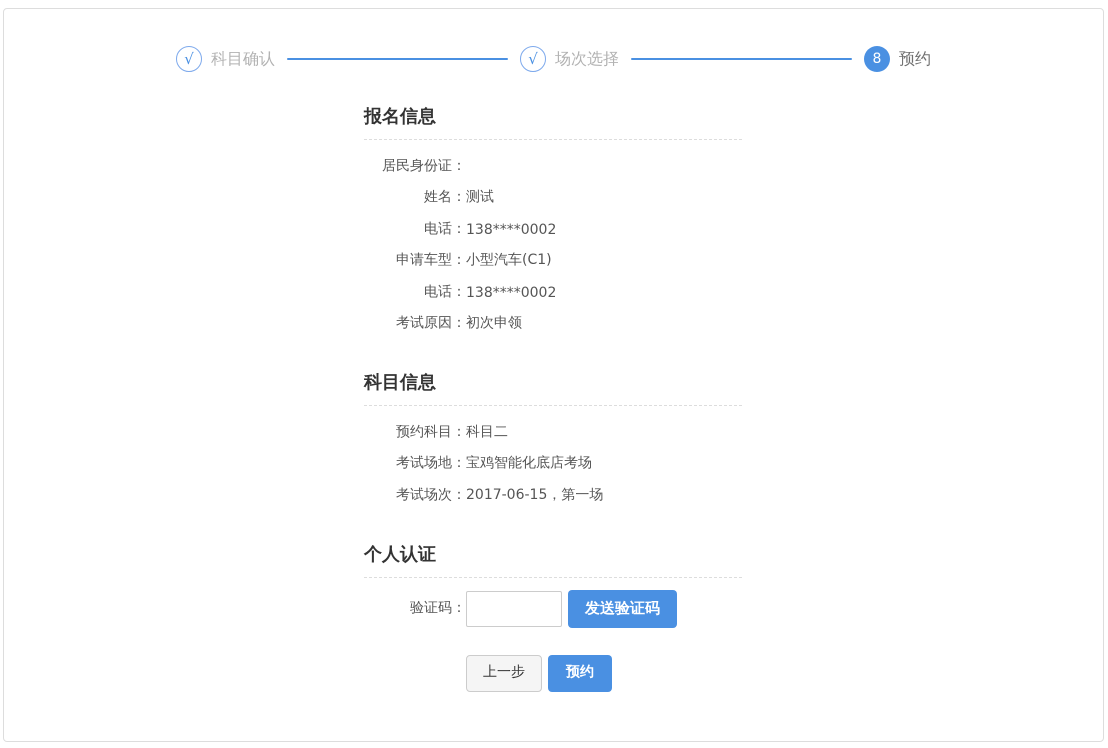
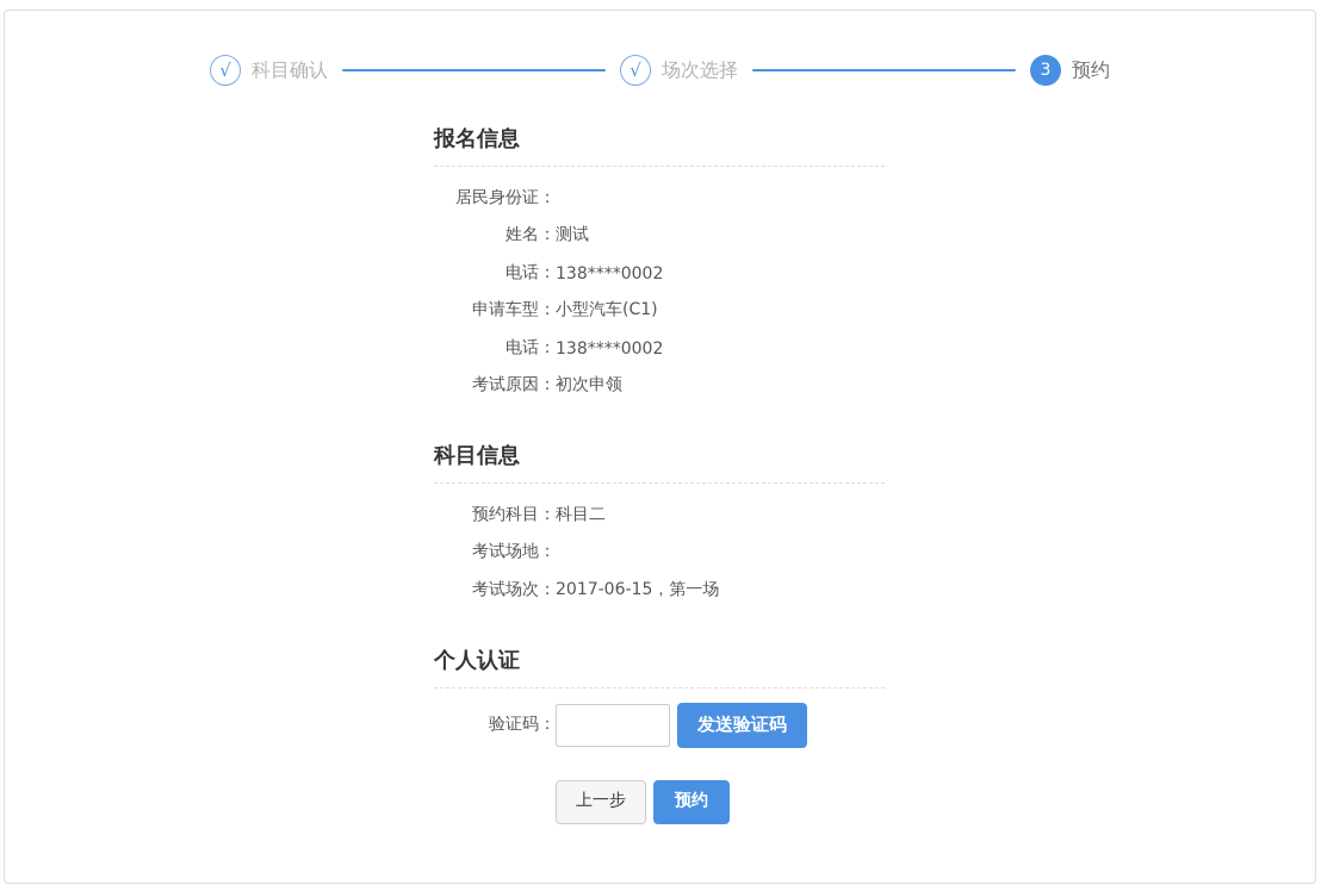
  √
  科目确认
  √
  场次选择
- 8
+ 3
  预约
  报名信息
  居民身份证：
  姓名：
  测试
  电话：
  138****0002
  申请车型：
  小型汽车(C1)
  电话：
  138****0002
  考试原因：
  初次申领
  科目信息
  预约科目：
  科目二
  考试场地：
- 宝鸡智能化底店考场
  考试场次：
  2017-06-15，第一场
  个人认证
  验证码：
  发送验证码
  上一步
  预约
